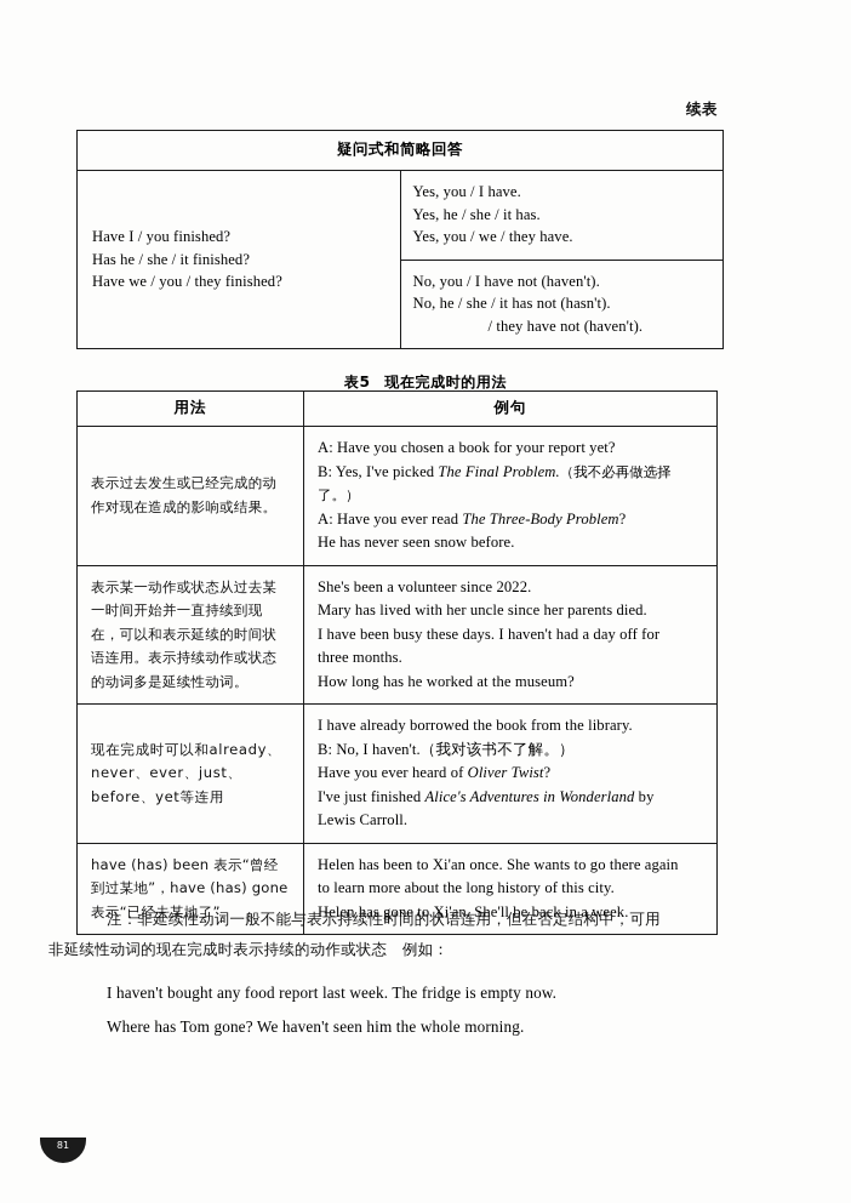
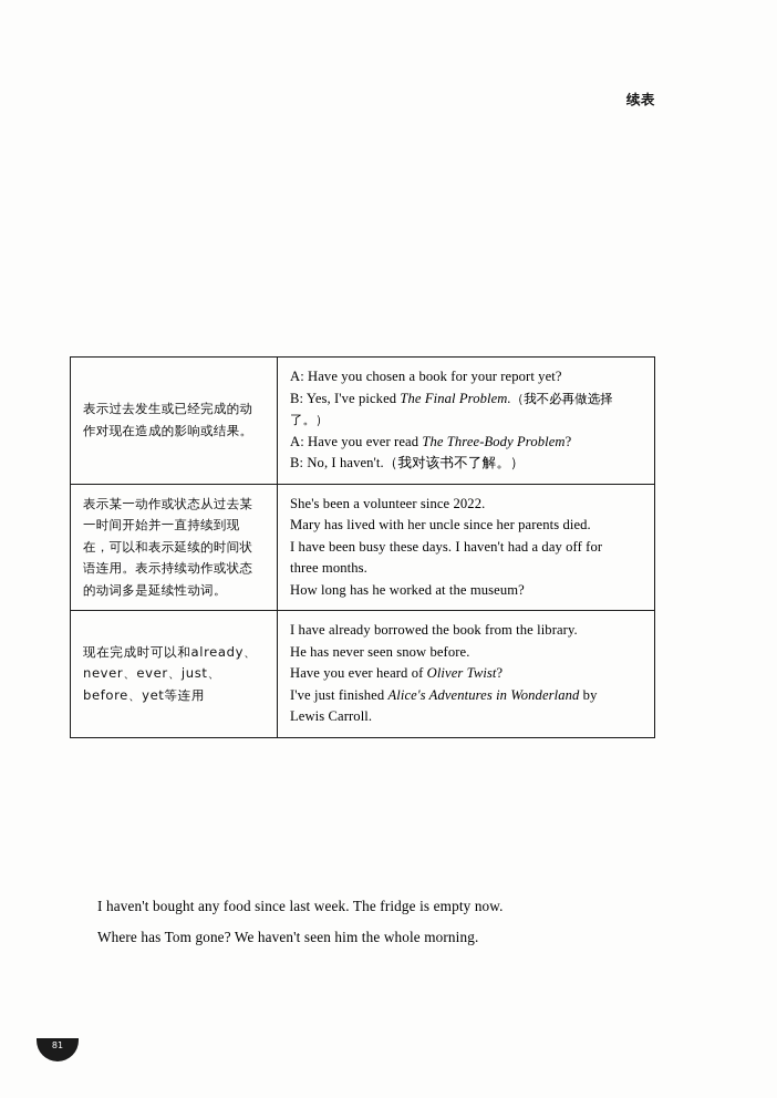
  续表
- 疑问式和简略回答
- Have I / you finished? Has he / she / it finished? Have we / you / they finished?	Yes, you / I have. Yes, he / she / it has. Yes, you / we / they have.
- No, you / I have not (haven't). No, he / she / it has not (hasn't). / they have not (haven't).
- 表5 现在完成时的用法
- 用法	例句
- 表示过去发生或已经完成的动作对现在造成的影响或结果。	A: Have you chosen a book for your report yet? B: Yes, I've picked The Final Problem.（我不必再做选择了。） A: Have you ever read The Three-Body Problem? He has never seen snow before.
+ 表示过去发生或已经完成的动作对现在造成的影响或结果。	A: Have you chosen a book for your report yet? B: Yes, I've picked The Final Problem.（我不必再做选择了。） A: Have you ever read The Three-Body Problem? B: No, I haven't.（我对该书不了解。）
  表示某一动作或状态从过去某一时间开始并一直持续到现在，可以和表示延续的时间状语连用。表示持续动作或状态的动词多是延续性动词。	She's been a volunteer since 2022. Mary has lived with her uncle since her parents died. I have been busy these days. I haven't had a day off for three months. How long has he worked at the museum?
- 现在完成时可以和already、never、ever、just、before、yet等连用	I have already borrowed the book from the library. B: No, I haven't.（我对该书不了解。） Have you ever heard of Oliver Twist? I've just finished Alice's Adventures in Wonderland by Lewis Carroll.
+ 现在完成时可以和already、never、ever、just、before、yet等连用	I have already borrowed the book from the library. He has never seen snow before. Have you ever heard of Oliver Twist? I've just finished Alice's Adventures in Wonderland by Lewis Carroll.
- have (has) been 表示“曾经到过某地”，have (has) gone 表示“已经去某地了”。	Helen has been to Xi'an once. She wants to go there again to learn more about the long history of this city. Helen has gone to Xi'an. She'll be back in a week.
- 注：非延续性动词一般不能与表示持续性时间的状语连用，但在否定结构中，可用
- 非延续性动词的现在完成时表示持续的动作或状态 例如：
- I haven't bought any food report last week. The fridge is empty now.
+ I haven't bought any food since last week. The fridge is empty now.
  Where has Tom gone? We haven't seen him the whole morning.
  81
